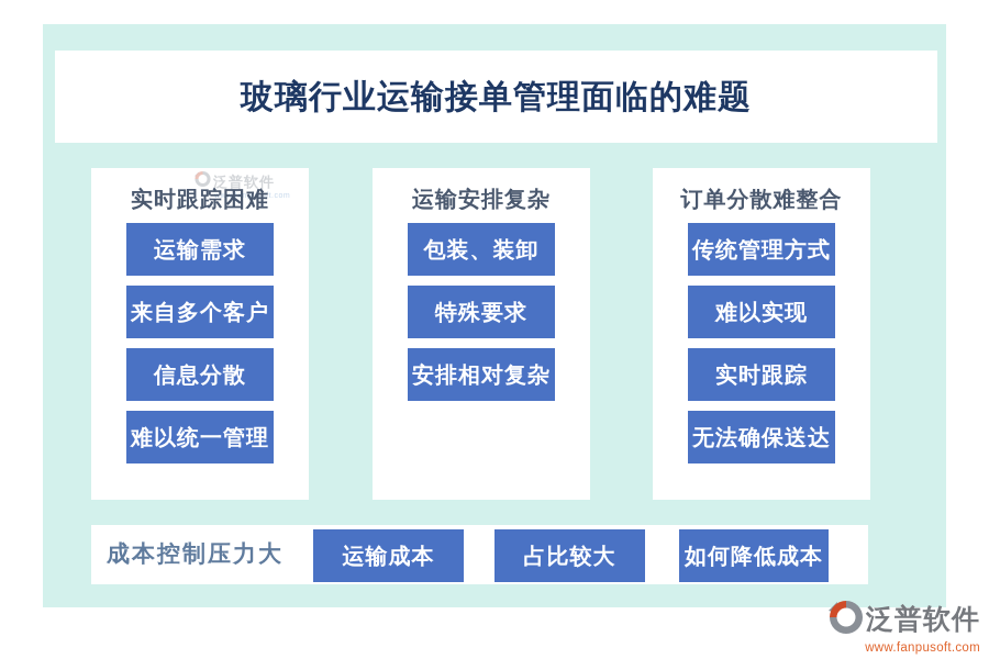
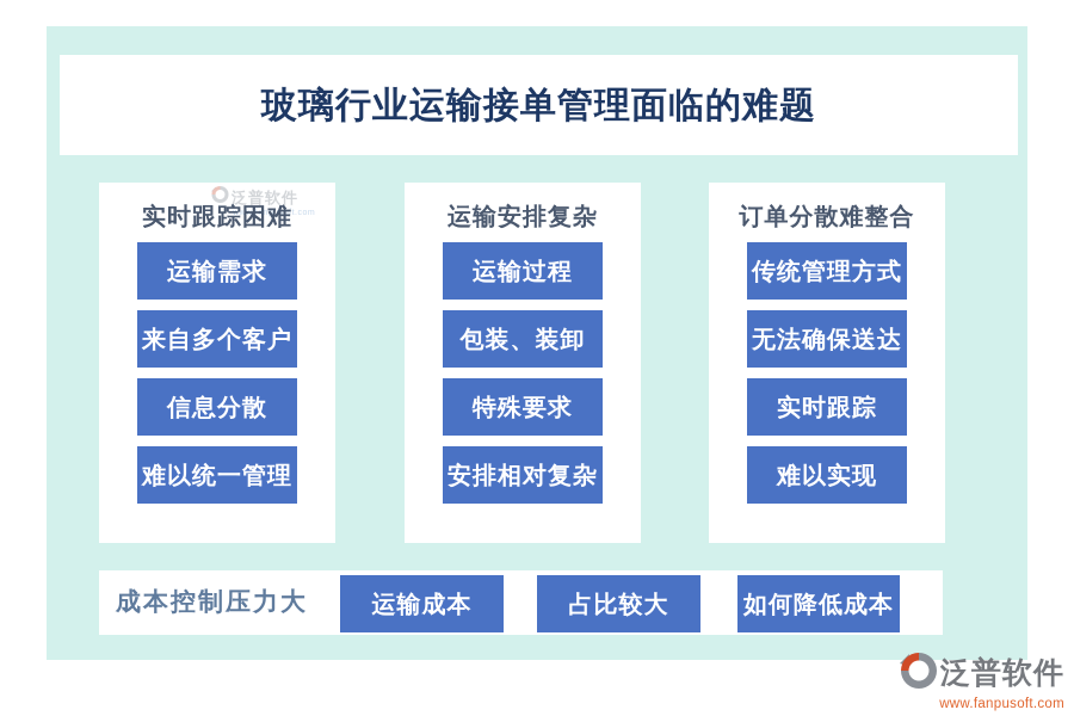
  玻璃行业运输接单管理面临的难题
  泛普软件
  实时跟踪困难
  运输需求
  来自多个客户
  信息分散
  难以统一管理
  运输安排复杂
+ 运输过程
  包装、装卸
  特殊要求
  安排相对复杂
  订单分散难整合
  传统管理方式
- 难以实现
+ 无法确保送达
  实时跟踪
- 无法确保送达
+ 难以实现
  成本控制压力大
  运输成本
  占比较大
  如何降低成本
  泛普软件
  www.fanpusoft.com
